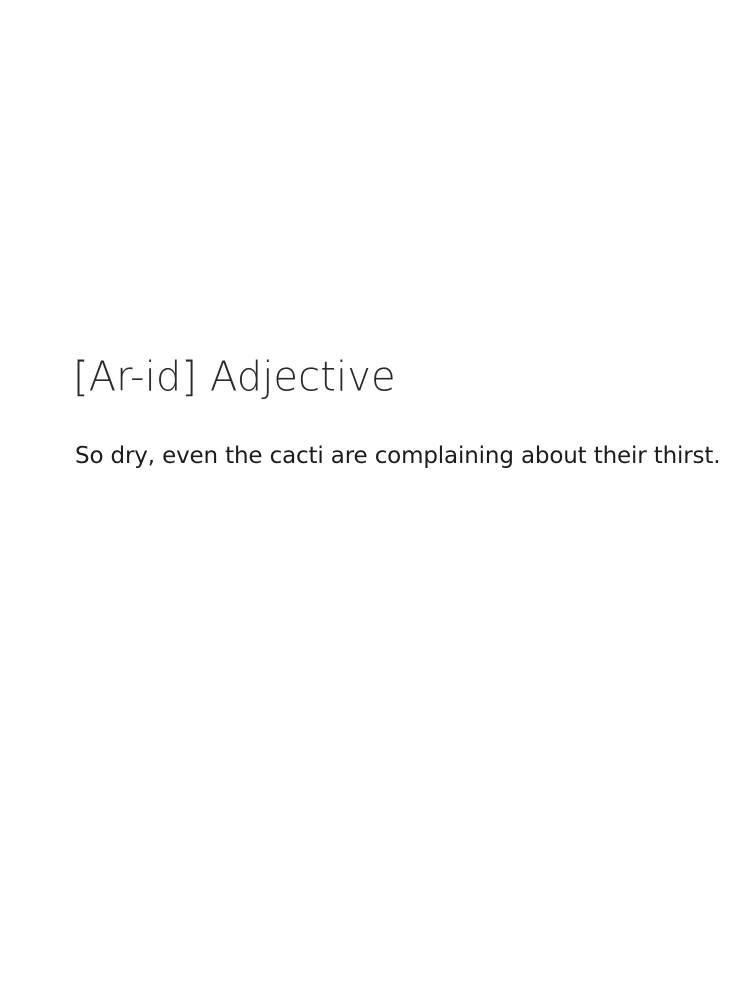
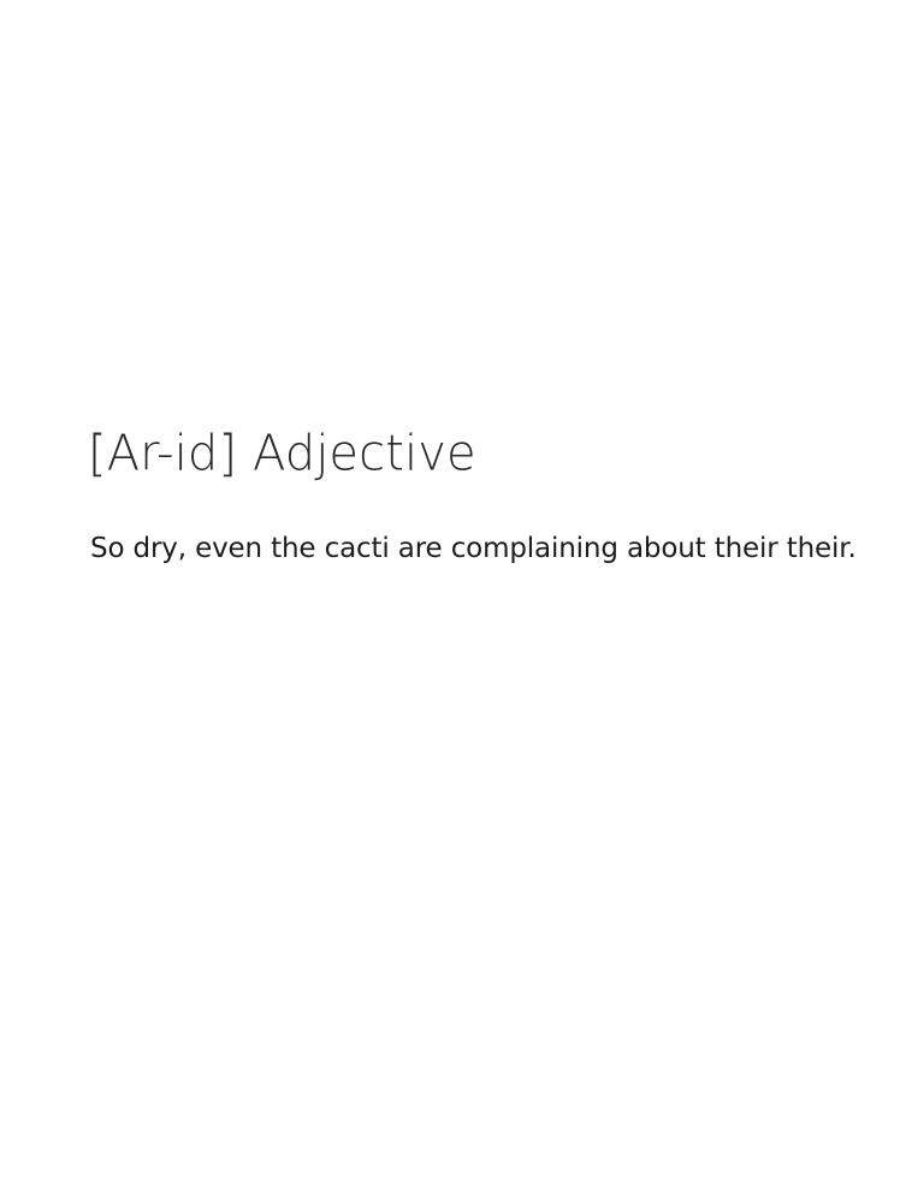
  [Ar-id] Adjective
- So dry, even the cacti are complaining about their thirst.
+ So dry, even the cacti are complaining about their their.
